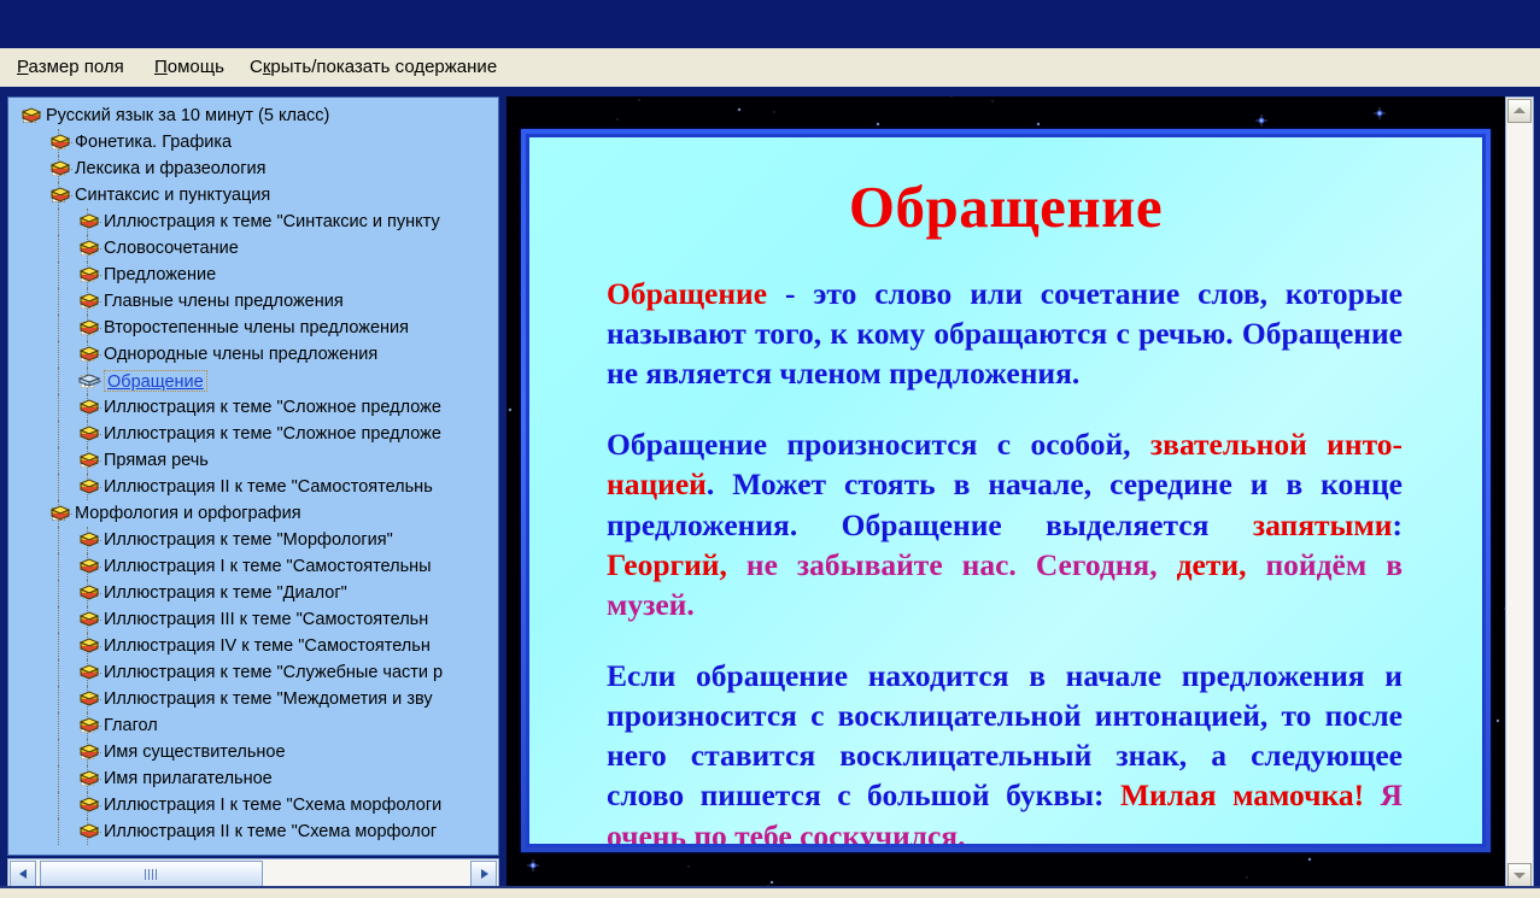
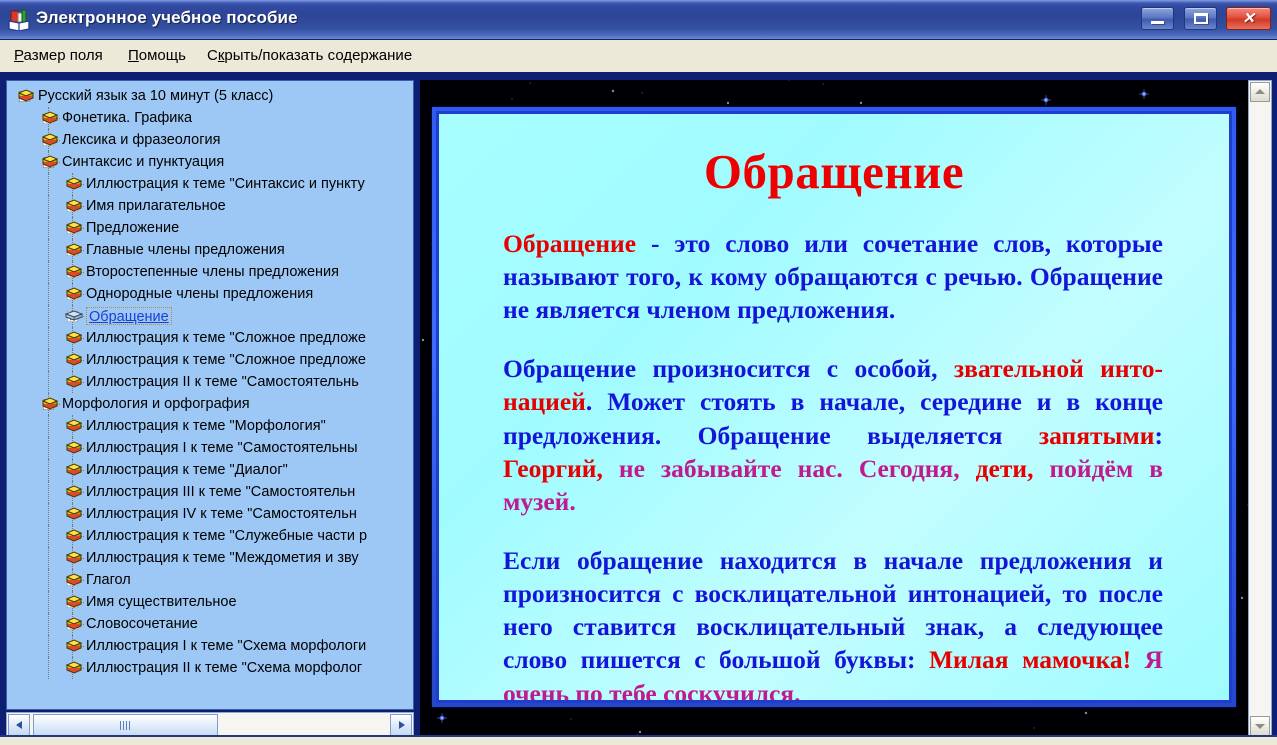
+ Электронное учебное пособие
+ ✕
  Размер поля
  Помощь
  Скрыть/показать содержание
  Русский язык за 10 минут (5 класс)
  Фонетика. Графика
  Лексика и фразеология
  Синтаксис и пунктуация
  Иллюстрация к теме "Синтаксис и пункту
- Словосочетание
+ Имя прилагательное
  Предложение
  Главные члены предложения
  Второстепенные члены предложения
  Однородные члены предложения
  Обращение
  Иллюстрация к теме "Сложное предложе
  Иллюстрация к теме "Сложное предложе
- Прямая речь
  Иллюстрация II к теме "Самостоятельнь
  Морфология и орфография
  Иллюстрация к теме "Морфология"
  Иллюстрация I к теме "Самостоятельны
  Иллюстрация к теме "Диалог"
  Иллюстрация III к теме "Самостоятельн
  Иллюстрация IV к теме "Самостоятельн
  Иллюстрация к теме "Служебные части р
  Иллюстрация к теме "Междометия и зву
  Глагол
  Имя существительное
- Имя прилагательное
+ Словосочетание
  Иллюстрация I к теме "Схема морфологи
  Иллюстрация II к теме "Схема морфолог
  Обращение
  Обращение - это слово или сочетание слов, которые называют того, к кому обращаются с речью. Обра­щение не является членом предложения.
  Обращение произносится с особой, звательной инто­ацией. Может стоять в начале, середине и в конце предложения. Обращение выделяется запятыми: Георгий, не забывайте нас. Сегодня, дети, пойдём в музей.
  Если обращение находится в начале предложения и произносится с восклицательной интонацией, то после него ставится восклицательный знак, а следу­ющее слово пишется с большой буквы: Милая ма­мочка! Я очень по тебе соскучился.
